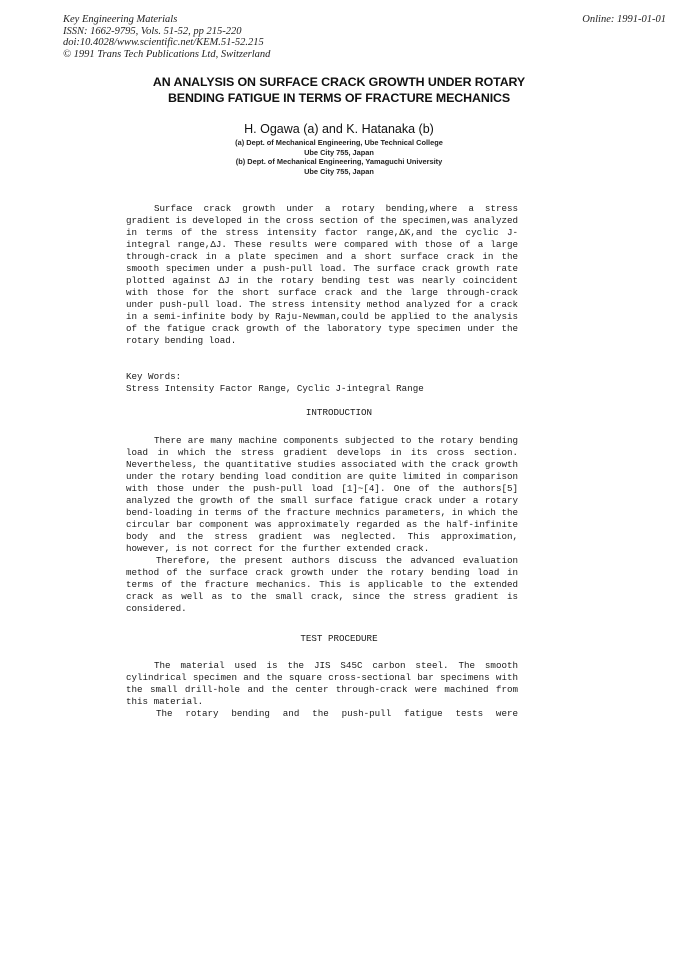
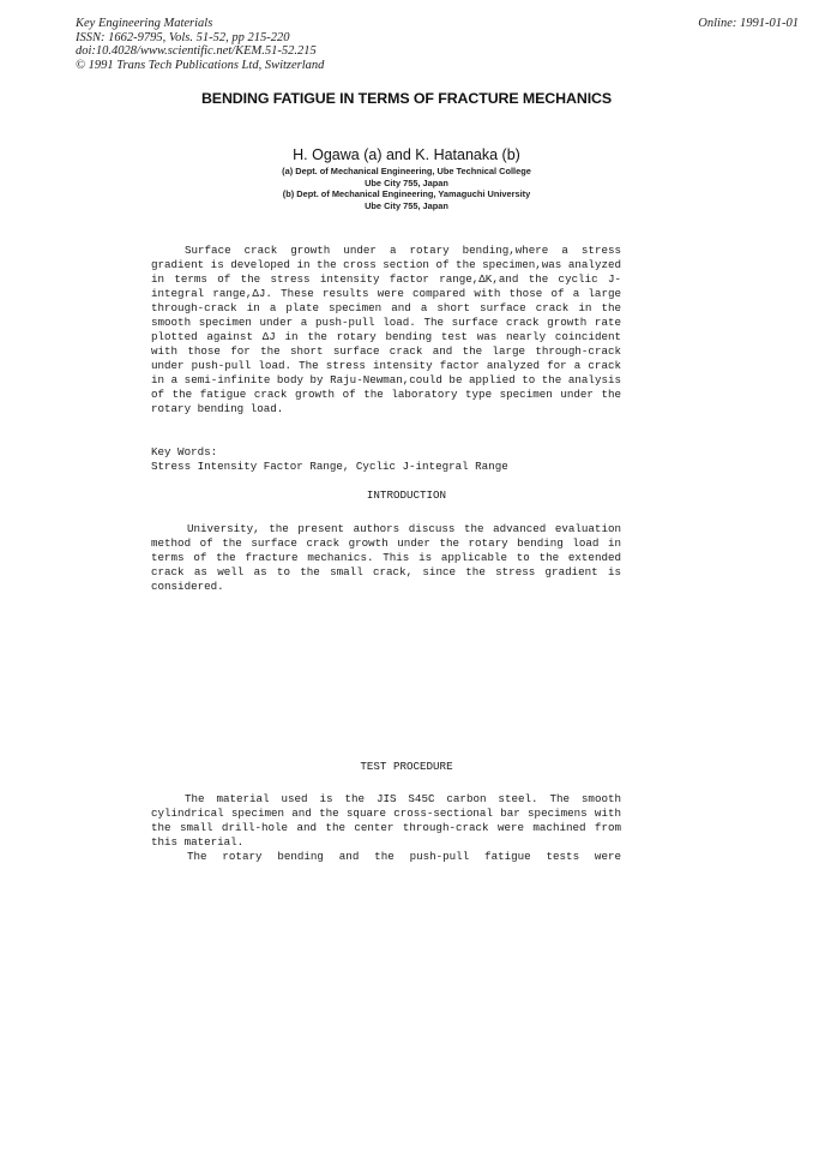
  Key Engineering Materials
  ISSN: 1662-9795, Vols. 51-52, pp 215-220
  doi:10.4028/www.scientific.net/KEM.51-52.215
  © 1991 Trans Tech Publications Ltd, Switzerland
  Online: 1991-01-01
- AN ANALYSIS ON SURFACE CRACK GROWTH UNDER ROTARY
  BENDING FATIGUE IN TERMS OF FRACTURE MECHANICS
  H. Ogawa (a) and K. Hatanaka (b)
  (a) Dept. of Mechanical Engineering, Ube Technical College
  Ube City 755, Japan
  (b) Dept. of Mechanical Engineering, Yamaguchi University
  Ube City 755, Japan
- Surface crack growth under a rotary bending,where a stress gradient is developed in the cross section of the specimen,was analyzed in terms of the stress intensity factor range,ΔK,and the cyclic J-integral range,ΔJ. These results were compared with those of a large through-crack in a plate specimen and a short surface crack in the smooth specimen under a push-pull load. The surface crack growth rate plotted against ΔJ in the rotary bending test was nearly coincident with those for the short surface crack and the large through-crack under push-pull load. The stress intensity method analyzed for a crack in a semi-infinite body by Raju-Newman,could be applied to the analysis of the fatigue crack growth of the laboratory type specimen under the rotary bending load.
+ Surface crack growth under a rotary bending,where a stress gradient is developed in the cross section of the specimen,was analyzed in terms of the stress intensity factor range,ΔK,and the cyclic J-integral range,ΔJ. These results were compared with those of a large through-crack in a plate specimen and a short surface crack in the smooth specimen under a push-pull load. The surface crack growth rate plotted against ΔJ in the rotary bending test was nearly coincident with those for the short surface crack and the large through-crack under push-pull load. The stress intensity factor analyzed for a crack in a semi-infinite body by Raju-Newman,could be applied to the analysis of the fatigue crack growth of the laboratory type specimen under the rotary bending load.
  Key Words:
  Stress Intensity Factor Range, Cyclic J-integral Range
  INTRODUCTION
- There are many machine components subjected to the rotary bending load in which the stress gradient develops in its cross section. Nevertheless, the quantitative studies associated with the crack growth under the rotary bending load condition are quite limited in comparison with those under the push-pull load [1]~[4]. One of the authors[5] analyzed the growth of the small surface fatigue crack under a rotary bend-loading in terms of the fracture mechnics parameters, in which the circular bar component was approximately regarded as the half-infinite body and the stress gradient was neglected. This approximation, however, is not correct for the further extended crack.
- Therefore, the present authors discuss the advanced evaluation method of the surface crack growth under the rotary bending load in terms of the fracture mechanics. This is applicable to the extended crack as well as to the small crack, since the stress gradient is considered.
+ University, the present authors discuss the advanced evaluation method of the surface crack growth under the rotary bending load in terms of the fracture mechanics. This is applicable to the extended crack as well as to the small crack, since the stress gradient is considered.
  TEST PROCEDURE
  The material used is the JIS S45C carbon steel. The smooth cylindrical specimen and the square cross-sectional bar specimens with the small drill-hole and the center through-crack were machined from this material.
  The rotary bending and the push-pull fatigue tests were
